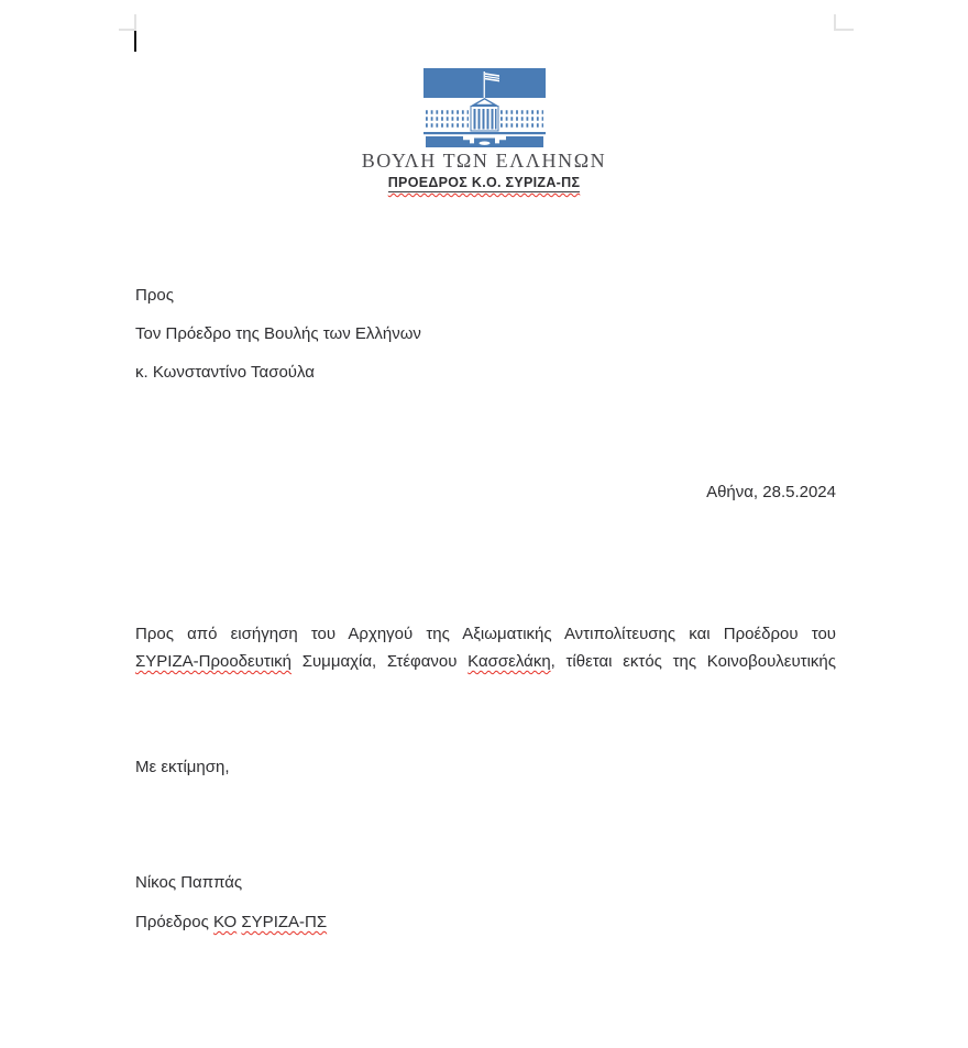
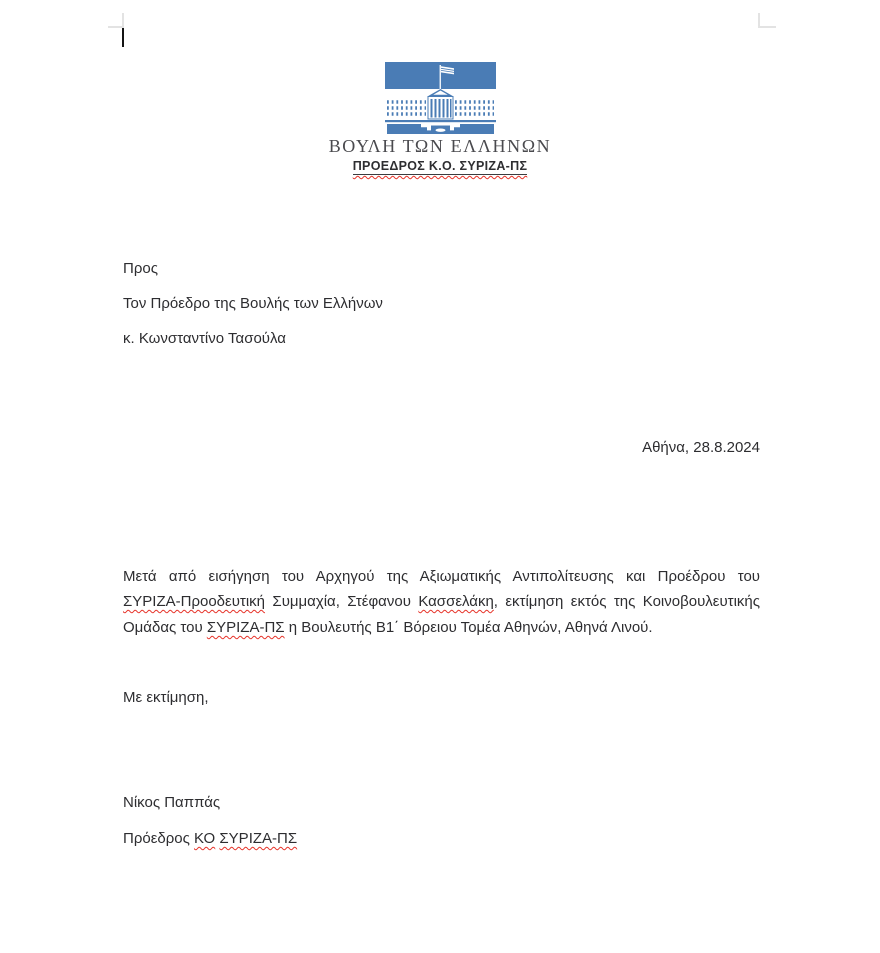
  ΒΟΥΛΗ ΤΩΝ ΕΛΛΗΝΩΝ
  ΠΡΟΕΔΡΟΣ Κ.Ο. ΣΥΡΙΖΑ-ΠΣ
  Προς
  Τον Πρόεδρο της Βουλής των Ελλήνων
  κ. Κωνσταντίνο Τασούλα
- Αθήνα, 28.5.2024
+ Αθήνα, 28.8.2024
- Προς από εισήγηση του Αρχηγού της Αξιωματικής Αντιπολίτευσης και Προέδρου του
+ Μετά από εισήγηση του Αρχηγού της Αξιωματικής Αντιπολίτευσης και Προέδρου του
- ΣΥΡΙΖΑ-Προοδευτική Συμμαχία, Στέφανου Κασσελάκη, τίθεται εκτός της Κοινοβουλευτικής
+ ΣΥΡΙΖΑ-Προοδευτική Συμμαχία, Στέφανου Κασσελάκη, εκτίμηση εκτός της Κοινοβουλευτικής
+ Ομάδας του ΣΥΡΙΖΑ-ΠΣ η Βουλευτής Β1΄ Βόρειου Τομέα Αθηνών, Αθηνά Λινού.
  Με εκτίμηση,
  Νίκος Παππάς
  Πρόεδρος ΚΟ ΣΥΡΙΖΑ-ΠΣ
